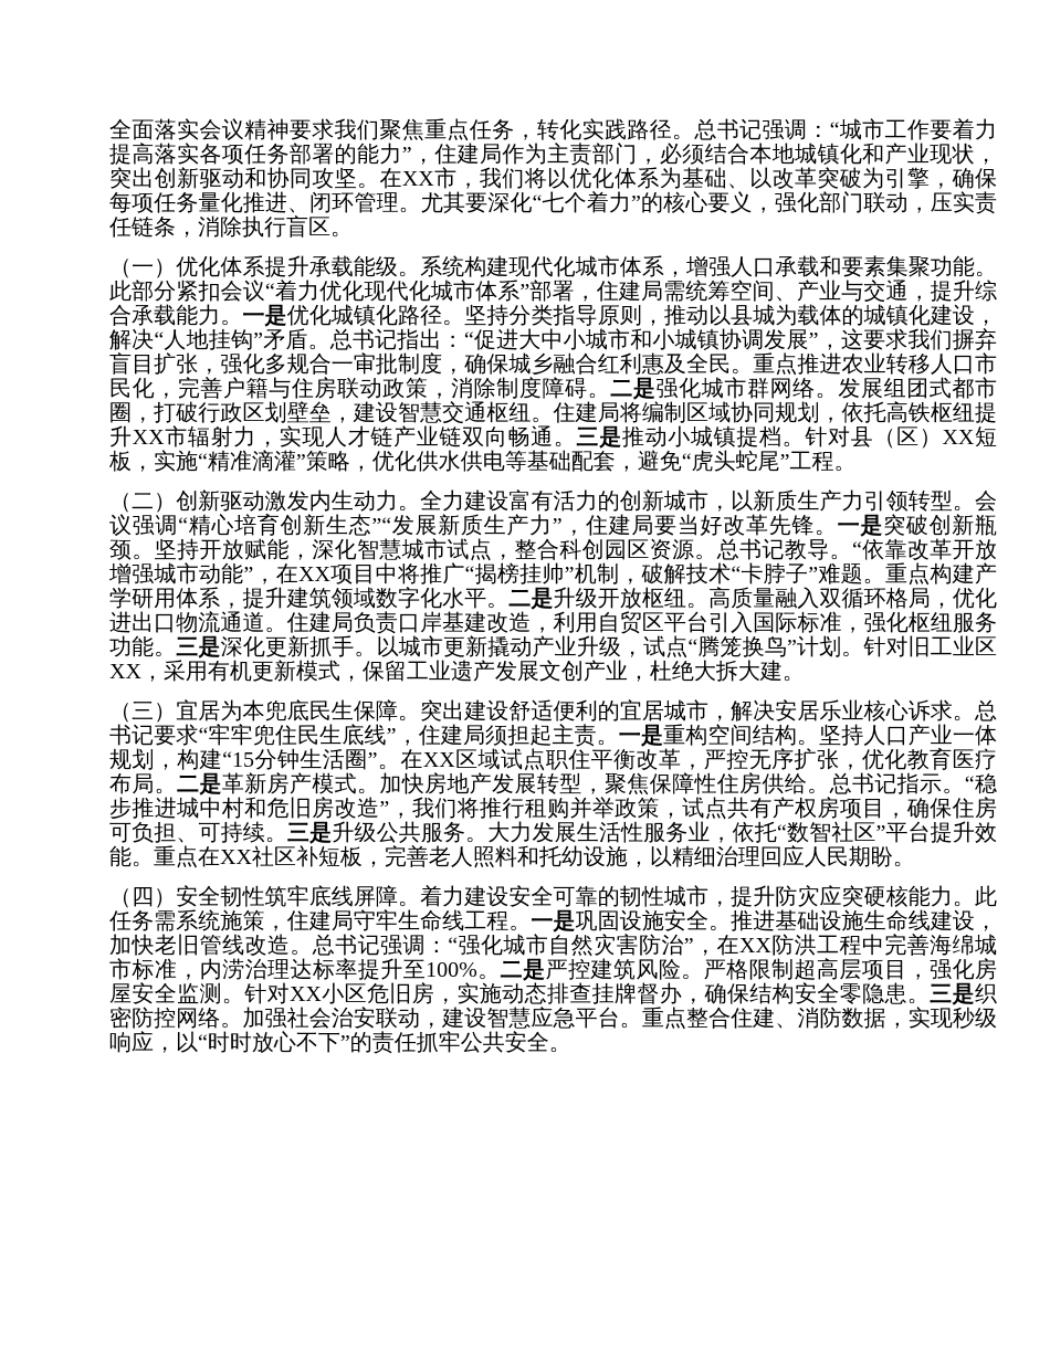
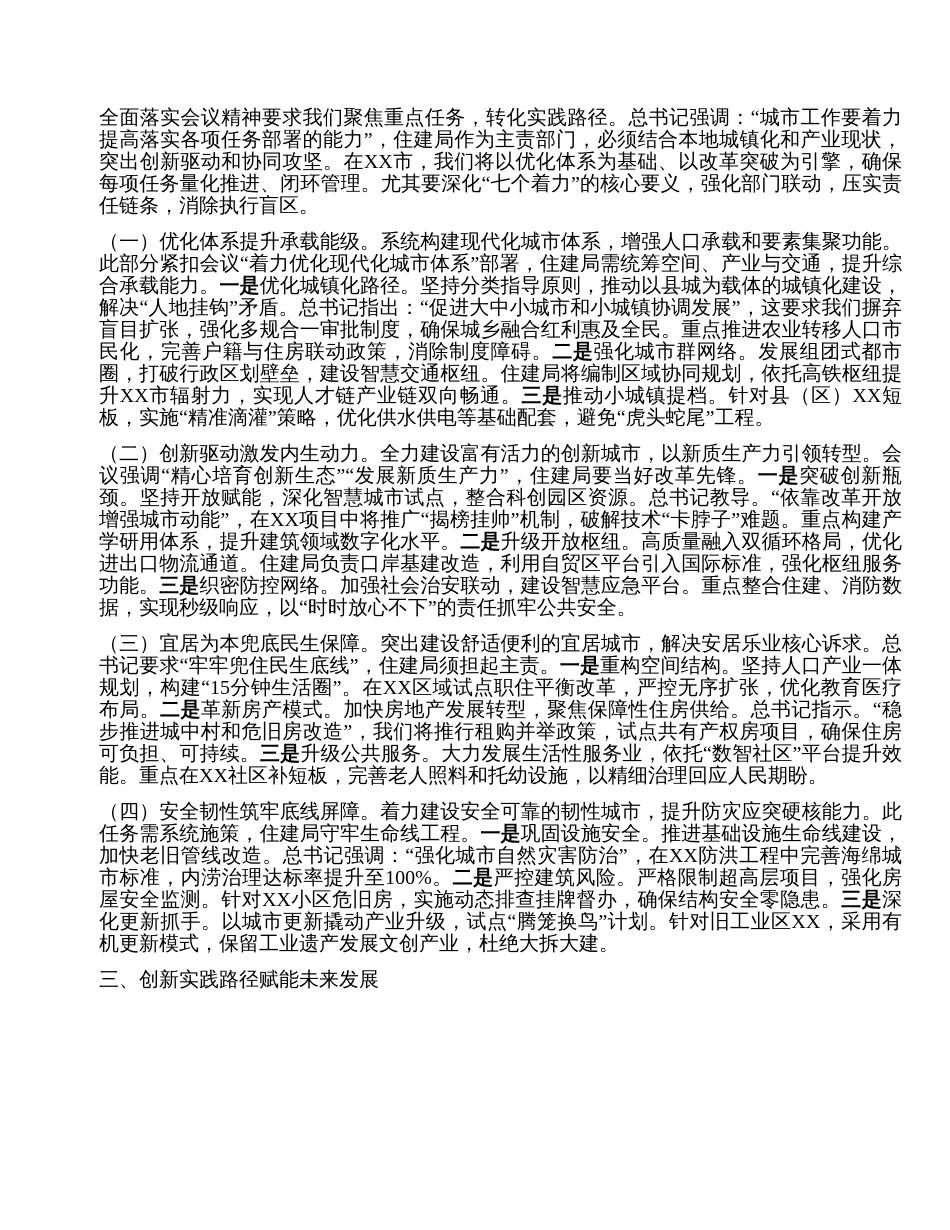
  全面落实会议精神要求我们聚焦重点任务，转化实践路径。总书记强调：“城市工作要着力提高落实各项任务部署的能力”，住建局作为主责部门，必须结合本地城镇化和产业现状，突出创新驱动和协同攻坚。在XX市，我们将以优化体系为基础、以改革突破为引擎，确保每项任务量化推进、闭环管理。尤其要深化“七个着力”的核心要义，强化部门联动，压实责任链条，消除执行盲区。
  （一）优化体系提升承载能级。系统构建现代化城市体系，增强人口承载和要素集聚功能。此部分紧扣会议“着力优化现代化城市体系”部署，住建局需统筹空间、产业与交通，提升综合承载能力。一是优化城镇化路径。坚持分类指导原则，推动以县城为载体的城镇化建设，解决“人地挂钩”矛盾。总书记指出：“促进大中小城市和小城镇协调发展”，这要求我们摒弃盲目扩张，强化多规合一审批制度，确保城乡融合红利惠及全民。重点推进农业转移人口市民化，完善户籍与住房联动政策，消除制度障碍。二是强化城市群网络。发展组团式都市圈，打破行政区划壁垒，建设智慧交通枢纽。住建局将编制区域协同规划，依托高铁枢纽提升XX市辐射力，实现人才链产业链双向畅通。三是推动小城镇提档。针对县（区）XX短板，实施“精准滴灌”策略，优化供水供电等基础配套，避免“虎头蛇尾”工程。
- （二）创新驱动激发内生动力。全力建设富有活力的创新城市，以新质生产力引领转型。会议强调“精心培育创新生态”“发展新质生产力”，住建局要当好改革先锋。一是突破创新瓶颈。坚持开放赋能，深化智慧城市试点，整合科创园区资源。总书记教导。“依靠改革开放增强城市动能”，在XX项目中将推广“揭榜挂帅”机制，破解技术“卡脖子”难题。重点构建产学研用体系，提升建筑领域数字化水平。二是升级开放枢纽。高质量融入双循环格局，优化进出口物流通道。住建局负责口岸基建改造，利用自贸区平台引入国际标准，强化枢纽服务功能。三是深化更新抓手。以城市更新撬动产业升级，试点“腾笼换鸟”计划。针对旧工业区XX，采用有机更新模式，保留工业遗产发展文创产业，杜绝大拆大建。
+ （二）创新驱动激发内生动力。全力建设富有活力的创新城市，以新质生产力引领转型。会议强调“精心培育创新生态”“发展新质生产力”，住建局要当好改革先锋。一是突破创新瓶颈。坚持开放赋能，深化智慧城市试点，整合科创园区资源。总书记教导。“依靠改革开放增强城市动能”，在XX项目中将推广“揭榜挂帅”机制，破解技术“卡脖子”难题。重点构建产学研用体系，提升建筑领域数字化水平。二是升级开放枢纽。高质量融入双循环格局，优化进出口物流通道。住建局负责口岸基建改造，利用自贸区平台引入国际标准，强化枢纽服务功能。三是织密防控网络。加强社会治安联动，建设智慧应急平台。重点整合住建、消防数据，实现秒级响应，以“时时放心不下”的责任抓牢公共安全。
  （三）宜居为本兜底民生保障。突出建设舒适便利的宜居城市，解决安居乐业核心诉求。总书记要求“牢牢兜住民生底线”，住建局须担起主责。一是重构空间结构。坚持人口产业一体规划，构建“15分钟生活圈”。在XX区域试点职住平衡改革，严控无序扩张，优化教育医疗布局。二是革新房产模式。加快房地产发展转型，聚焦保障性住房供给。总书记指示。“稳步推进城中村和危旧房改造”，我们将推行租购并举政策，试点共有产权房项目，确保住房可负担、可持续。三是升级公共服务。大力发展生活性服务业，依托“数智社区”平台提升效能。重点在XX社区补短板，完善老人照料和托幼设施，以精细治理回应人民期盼。
- （四）安全韧性筑牢底线屏障。着力建设安全可靠的韧性城市，提升防灾应突硬核能力。此任务需系统施策，住建局守牢生命线工程。一是巩固设施安全。推进基础设施生命线建设，加快老旧管线改造。总书记强调：“强化城市自然灾害防治”，在XX防洪工程中完善海绵城市标准，内涝治理达标率提升至100%。二是严控建筑风险。严格限制超高层项目，强化房屋安全监测。针对XX小区危旧房，实施动态排查挂牌督办，确保结构安全零隐患。三是织密防控网络。加强社会治安联动，建设智慧应急平台。重点整合住建、消防数据，实现秒级响应，以“时时放心不下”的责任抓牢公共安全。
+ （四）安全韧性筑牢底线屏障。着力建设安全可靠的韧性城市，提升防灾应突硬核能力。此任务需系统施策，住建局守牢生命线工程。一是巩固设施安全。推进基础设施生命线建设，加快老旧管线改造。总书记强调：“强化城市自然灾害防治”，在XX防洪工程中完善海绵城市标准，内涝治理达标率提升至100%。二是严控建筑风险。严格限制超高层项目，强化房屋安全监测。针对XX小区危旧房，实施动态排查挂牌督办，确保结构安全零隐患。三是深化更新抓手。以城市更新撬动产业升级，试点“腾笼换鸟”计划。针对旧工业区XX，采用有机更新模式，保留工业遗产发展文创产业，杜绝大拆大建。
+ 三、创新实践路径赋能未来发展
